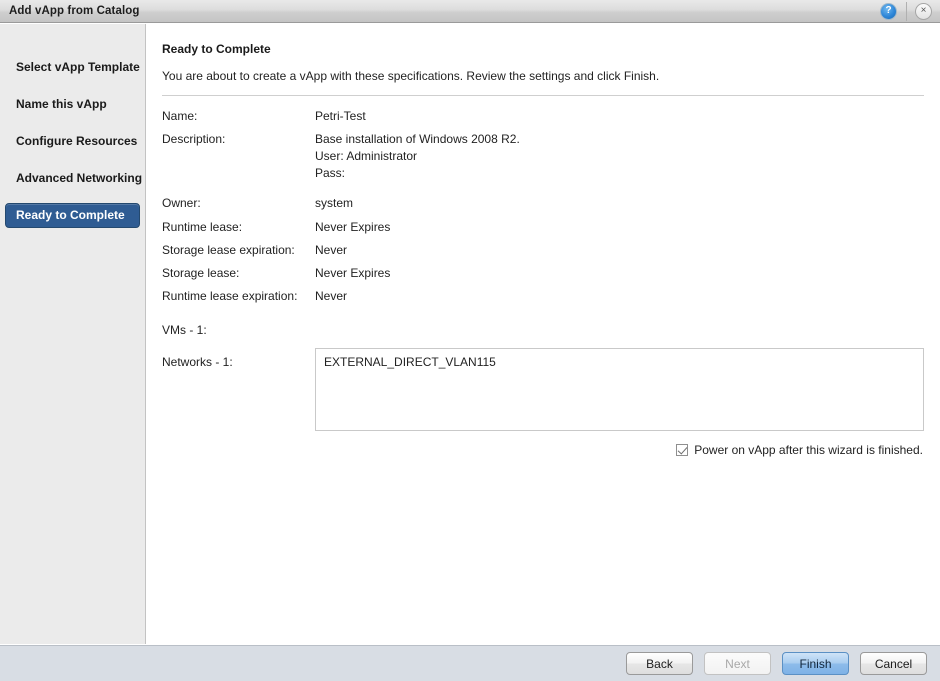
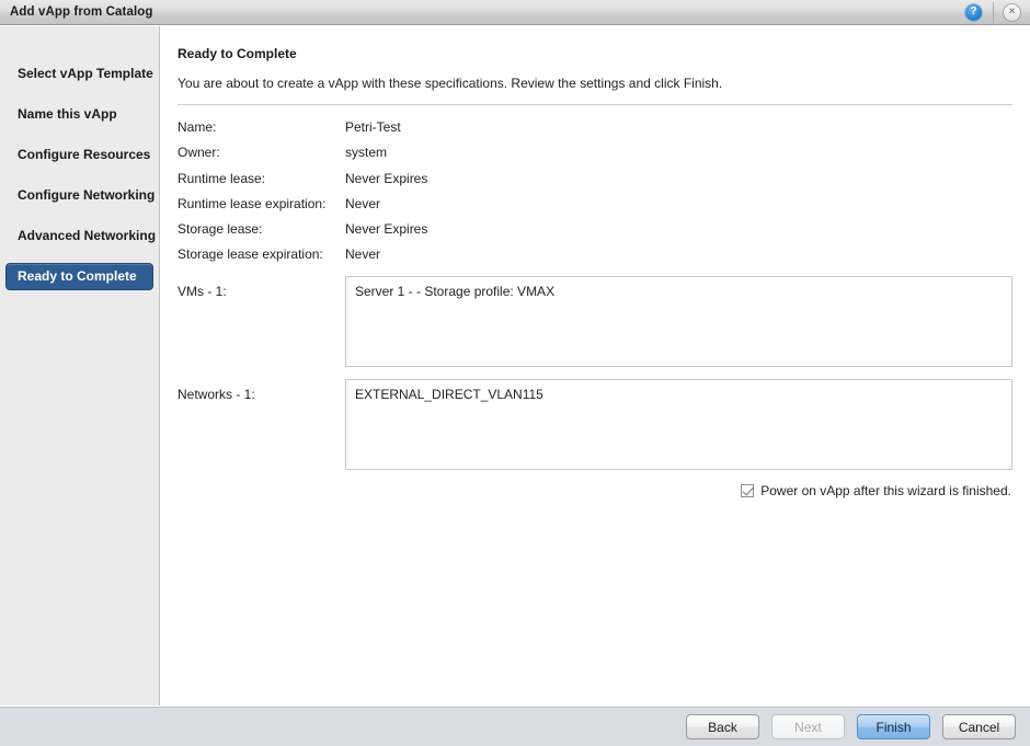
  Add vApp from Catalog
  ?
  ×
  Select vApp Template
  Name this vApp
  Configure Resources
+ Configure Networking
  Advanced Networking
  Ready to Complete
  Ready to Complete
  You are about to create a vApp with these specifications. Review the settings and click Finish.
  Name:
  Petri-Test
- Description:
- Base installation of Windows 2008 R2.
- User: Administrator
- Pass:
  Owner:
  system
  Runtime lease:
  Never Expires
- Storage lease expiration:
+ Runtime lease expiration:
  Never
  Storage lease:
  Never Expires
- Runtime lease expiration:
+ Storage lease expiration:
  Never
  VMs - 1:
+ Server 1 - - Storage profile: VMAX
  Networks - 1:
  EXTERNAL_DIRECT_VLAN115
  Power on vApp after this wizard is finished.
  Back
  Next
  Finish
  Cancel
